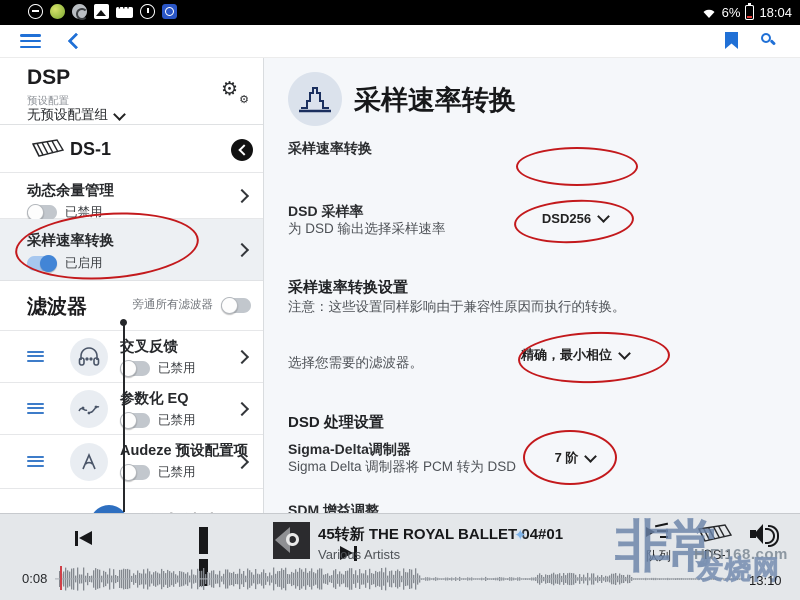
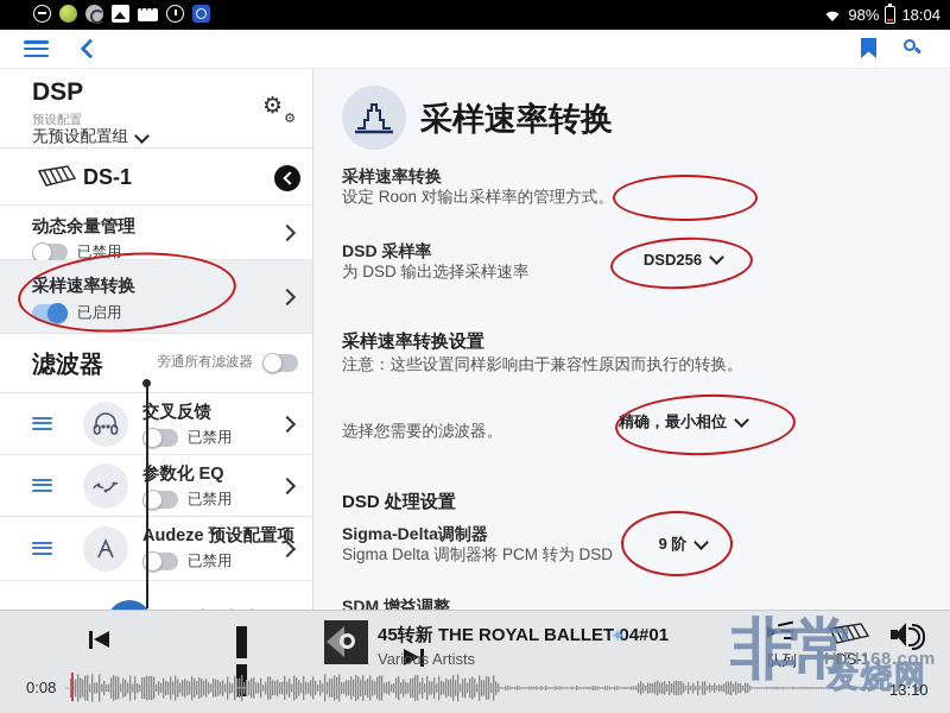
- 6%
+ 98%
  18:04
  DSP
  ⚙
  ⚙
  预设配置
  无预设配置组
  DS-1
  动态余量管理
  已禁用
  采样速率转换
  已启用
  滤波器
  旁通所有滤波器
  交叉反馈
  已禁用
  参数化 EQ
  已禁用
  Audeze 预设配置项
  已禁用
  采样速率转换
  采样速率转换
+ 设定 Roon 对输出采样率的管理方式。
  DSD 采样率
  为 DSD 输出选择采样速率
  DSD256
  采样速率转换设置
  注意：这些设置同样影响由于兼容性原因而执行的转换。
  选择您需要的滤波器。
  精确，最小相位
  DSD 处理设置
  Sigma-Delta调制器
  Sigma Delta 调制器将 PCM 转为 DSD
- 7 阶
+ 9 阶
  SDM 增益调整
  45转新 THE ROYAL BALLET 04#01
  Various Artists
  ✦
  队列
  DS-1
  0:08
  13:10
  非常
  HIFI168.com
  发烧网
